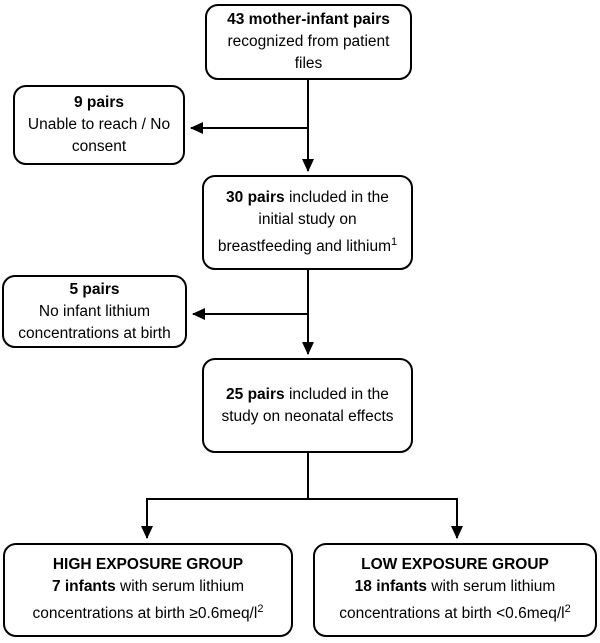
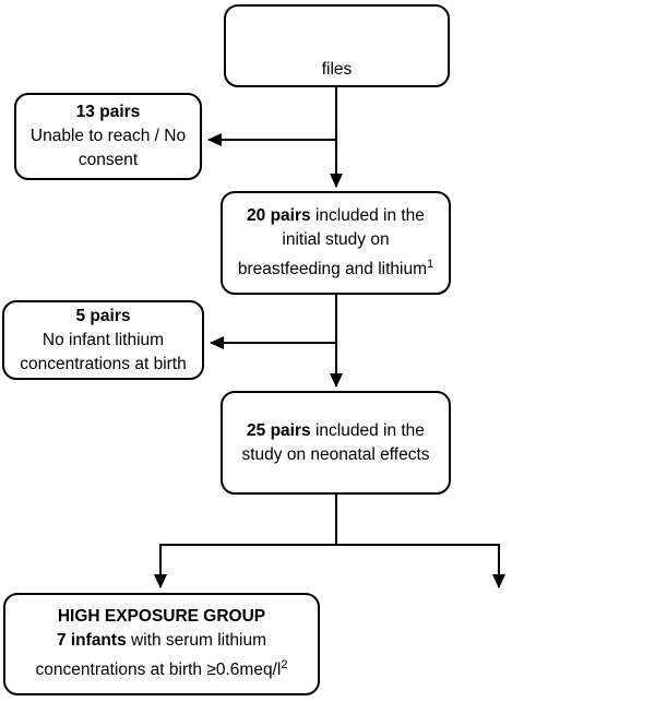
- 43 mother-infant pairs
- recognized from patient
  files
- 9 pairs
+ 13 pairs
  Unable to reach / No
  consent
- 30 pairs included in the
+ 20 pairs included in the
  initial study on
  breastfeeding and lithium1
  5 pairs
  No infant lithium
  concentrations at birth
  25 pairs included in the
  study on neonatal effects
  HIGH EXPOSURE GROUP
  7 infants with serum lithium
  concentrations at birth ≥0.6meq/l2
- LOW EXPOSURE GROUP
- 18 infants with serum lithium
- concentrations at birth <0.6meq/l2
